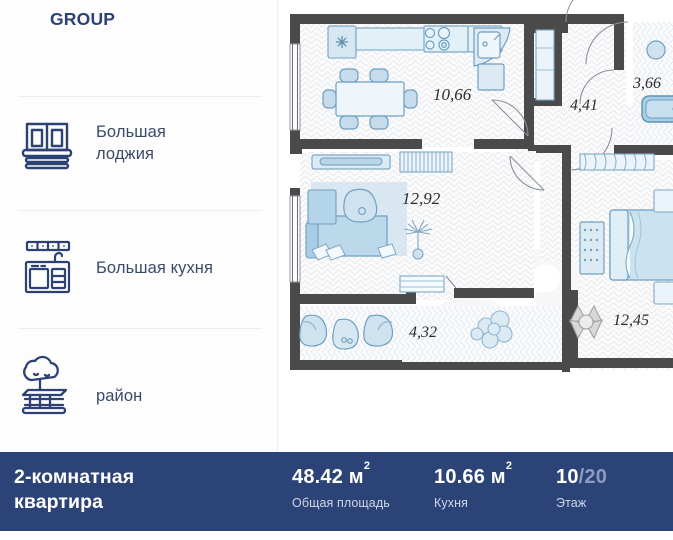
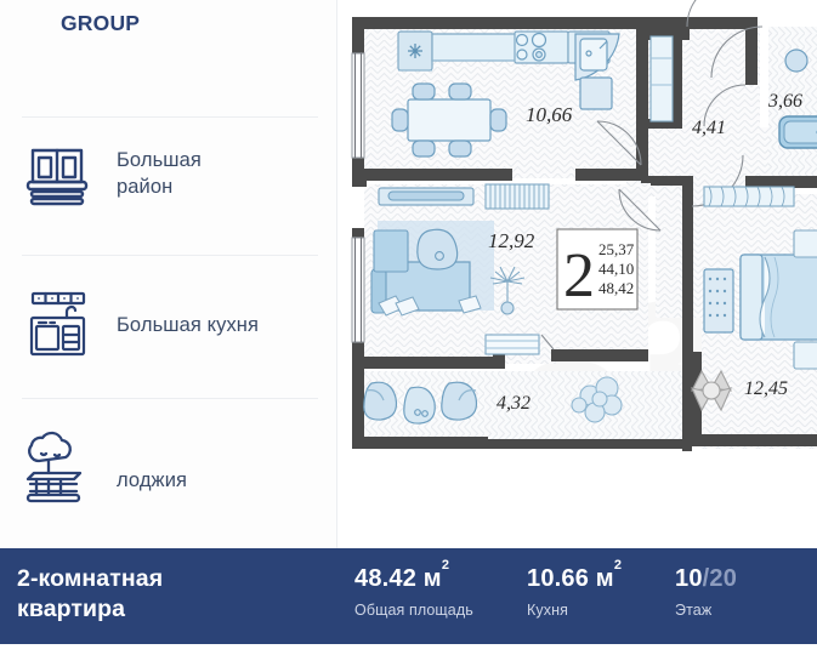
  GROUP
  Большая
- лоджия
+ район
  Большая кухня
- район
+ лоджия
  83
  10,66
  4,41
  3,66
  12,92
  4,32
  12,45
+ 2
+ 25,37
+ 44,10
+ 48,42
  2-комнатная
  квартира
  48.42 м2
  Общая площадь
  10.66 м2
  Кухня
  10/20
  Этаж
